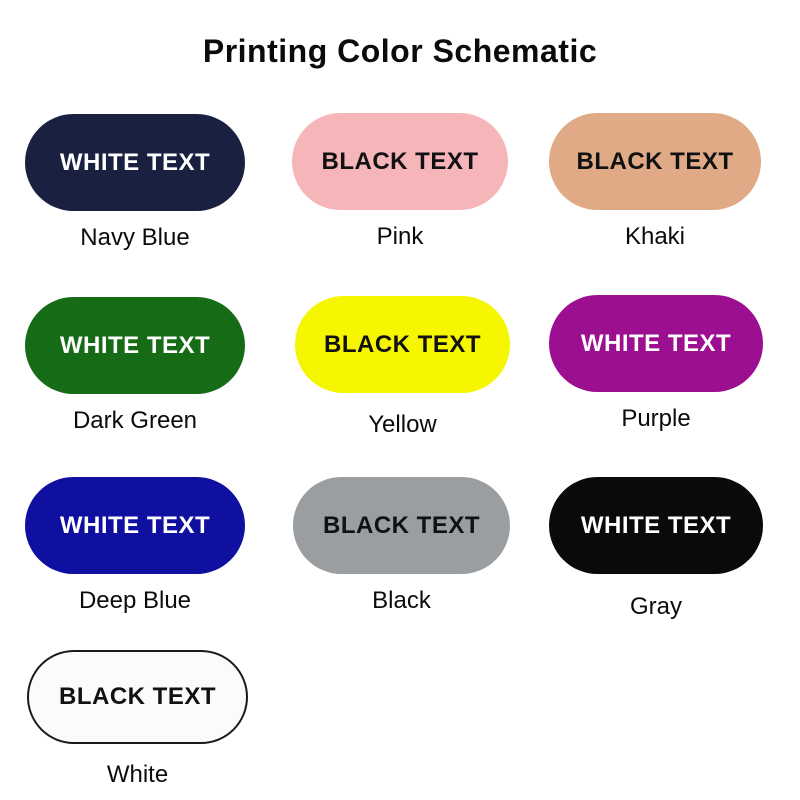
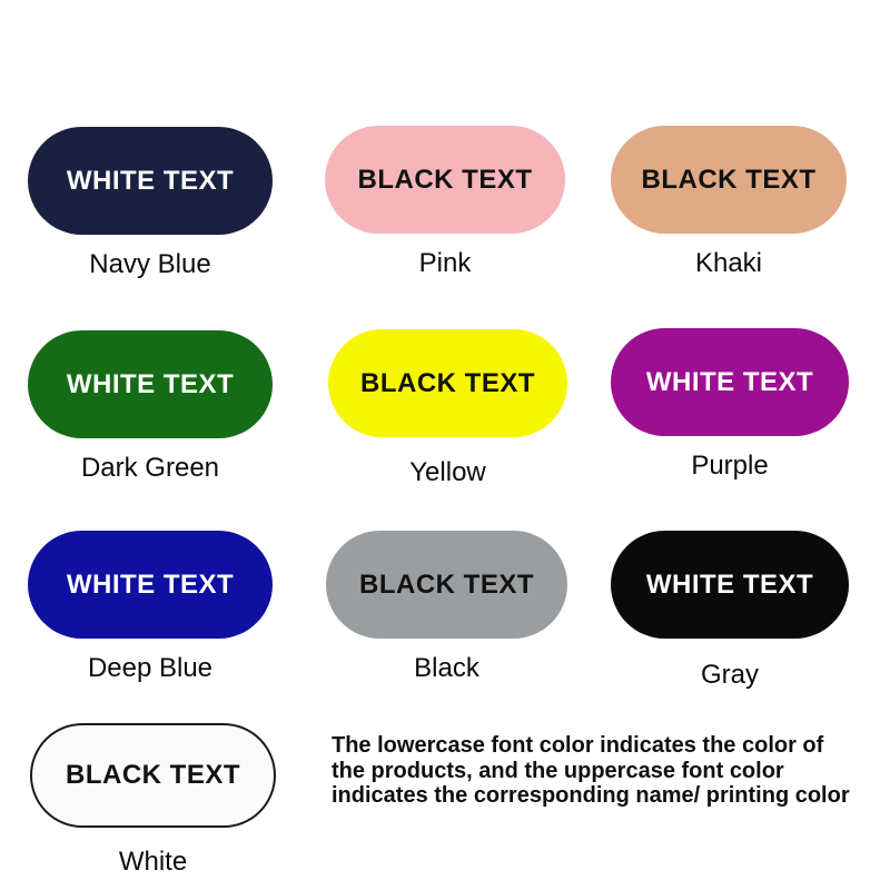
- Printing Color Schematic
  WHITE TEXT
  Navy Blue
  BLACK TEXT
  Pink
  BLACK TEXT
  Khaki
  WHITE TEXT
  Dark Green
  BLACK TEXT
  Yellow
  WHITE TEXT
  Purple
  WHITE TEXT
  Deep Blue
  BLACK TEXT
  Black
  WHITE TEXT
  Gray
  BLACK TEXT
  White
+ The lowercase font color indicates the color of
+ the products, and the uppercase font color
+ indicates the corresponding name/ printing color
